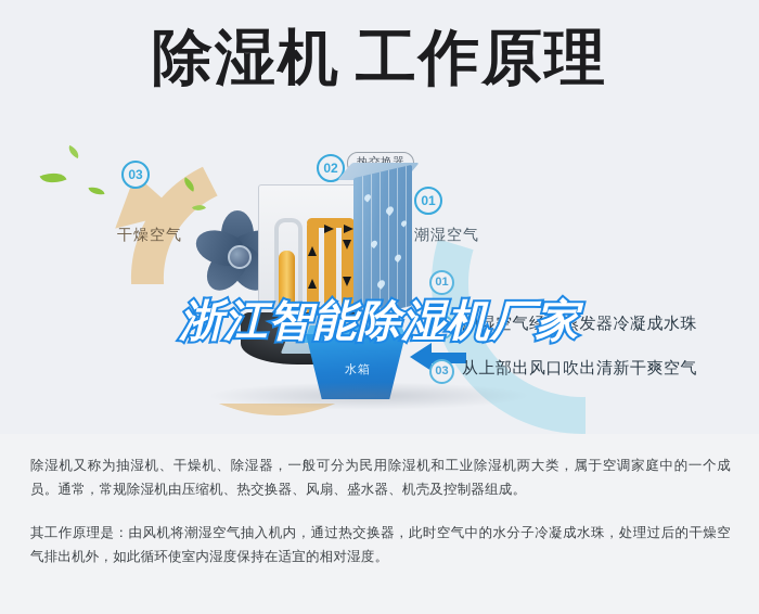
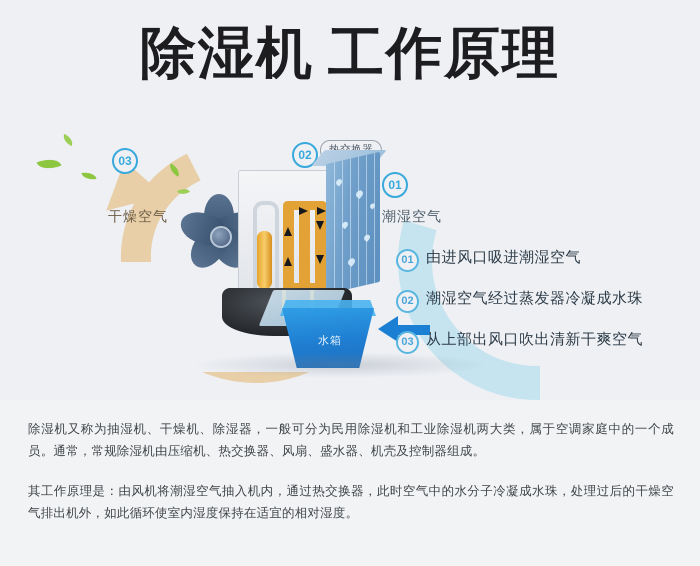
  除湿机 工作原理
  干燥空气
  潮湿空气
  03
  02
  01
  水箱
  01
+ 由进风口吸进潮湿空气
  02
  潮湿空气经过蒸发器冷凝成水珠
  03
  从上部出风口吹出清新干爽空气
- 浙江智能除湿机厂家
  除湿机又称为抽湿机、干燥机、除湿器，一般可分为民用除湿机和工业除湿机两大类，属于空调家庭中的一个成员。通常，常规除湿机由压缩机、热交换器、风扇、盛水器、机壳及控制器组成。
  其工作原理是：由风机将潮湿空气抽入机内，通过热交换器，此时空气中的水分子冷凝成水珠，处理过后的干燥空气排出机外，如此循环使室内湿度保持在适宜的相对湿度。
